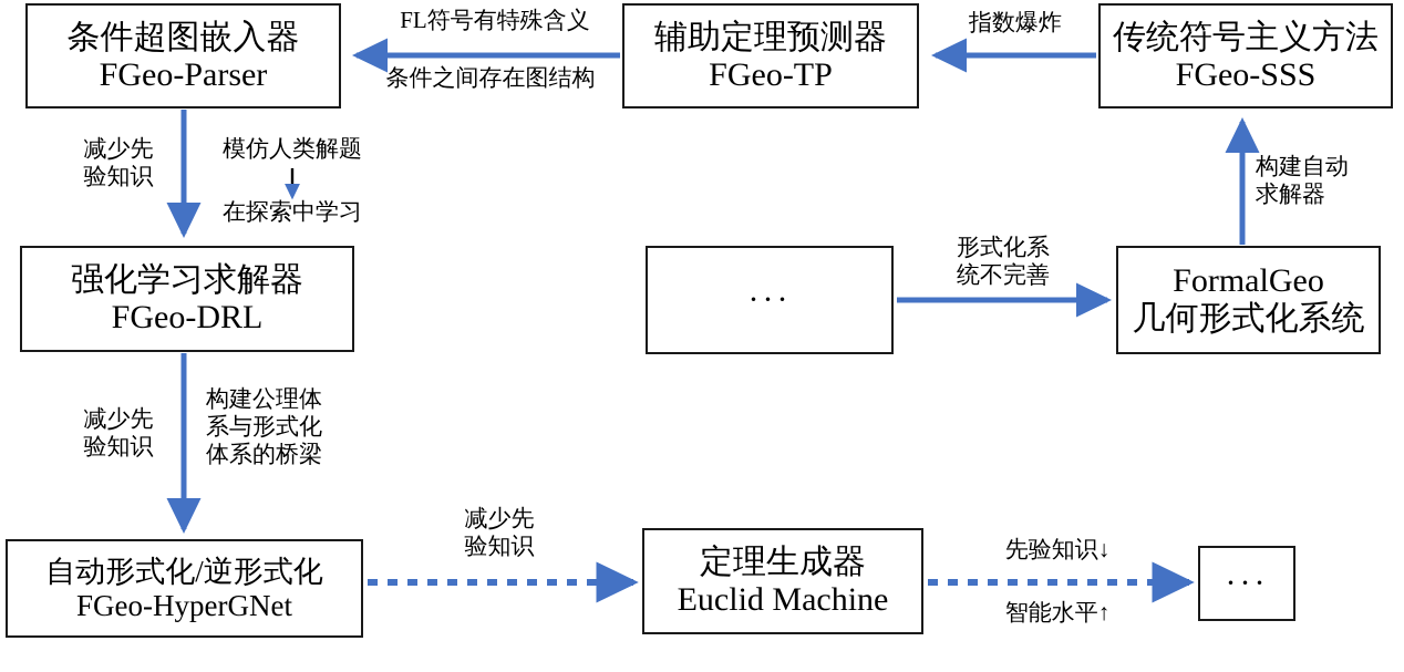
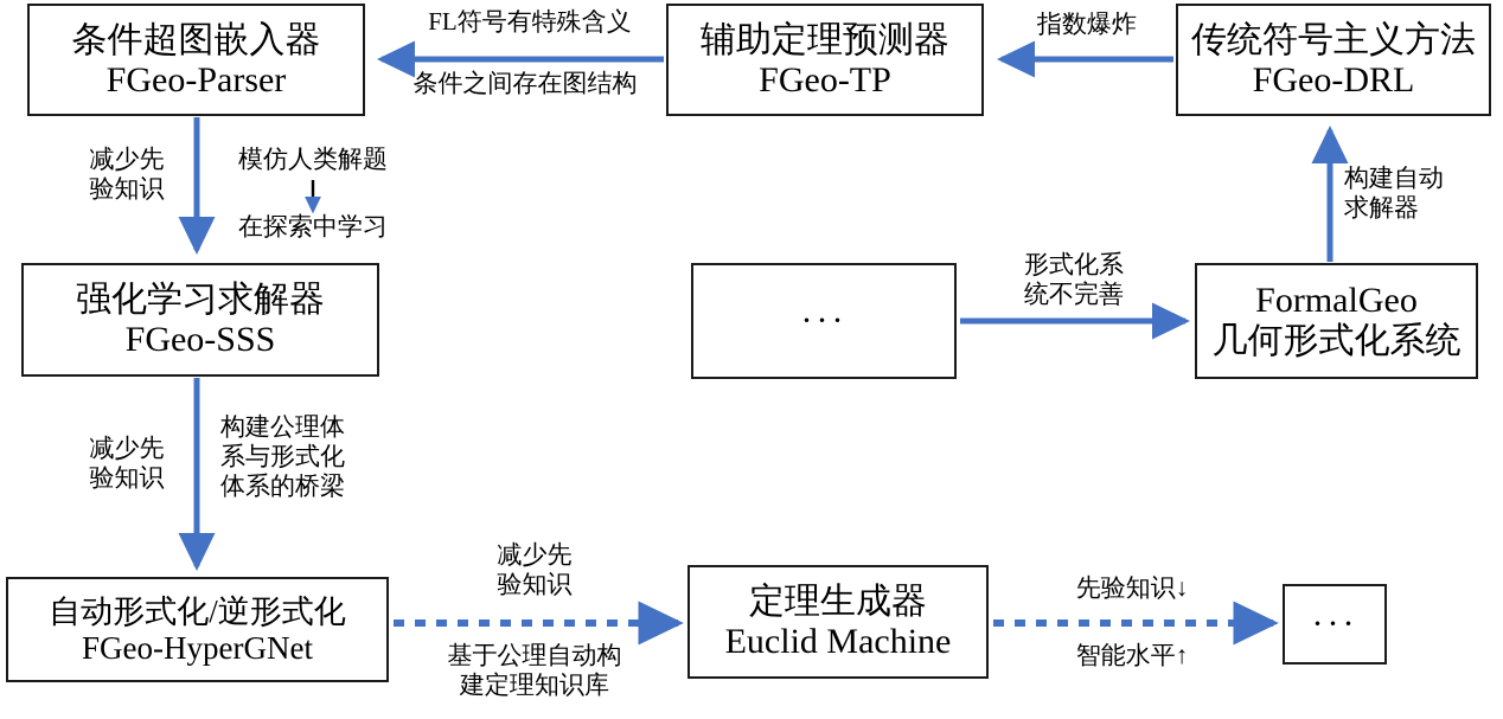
  条件超图嵌入器
  FGeo-Parser
  辅助定理预测器
  FGeo-TP
  传统符号主义方法
- FGeo-SSS
+ FGeo-DRL
  强化学习求解器
- FGeo-DRL
+ FGeo-SSS
  ···
  FormalGeo
  几何形式化系统
  自动形式化/逆形式化
  FGeo-HyperGNet
  定理生成器
  Euclid Machine
  ···
  指数爆炸
  FL符号有特殊含义
  条件之间存在图结构
  减少先
  验知识
  模仿人类解题
  在探索中学习
  构建自动
  求解器
  形式化系
  统不完善
  减少先
  验知识
  构建公理体
  系与形式化
  体系的桥梁
  减少先
  验知识
+ 基于公理自动构
+ 建定理知识库
  先验知识↓
  智能水平↑
